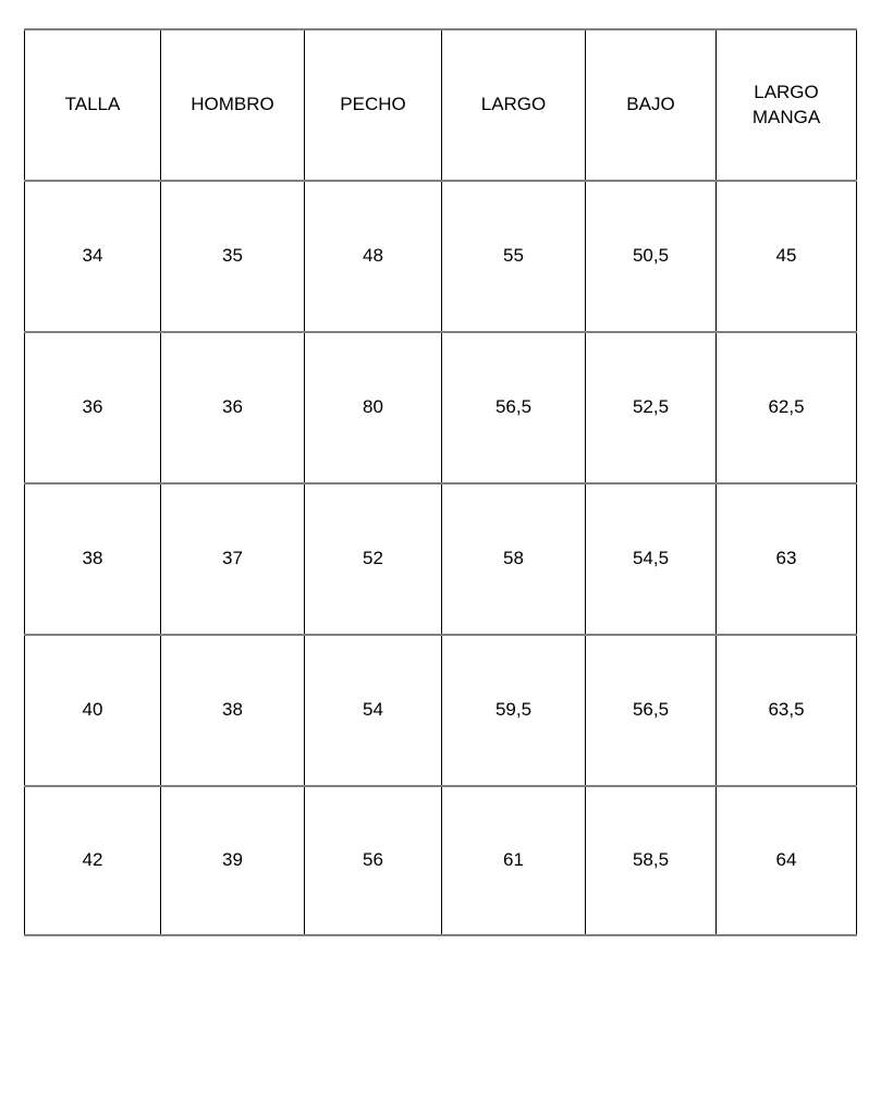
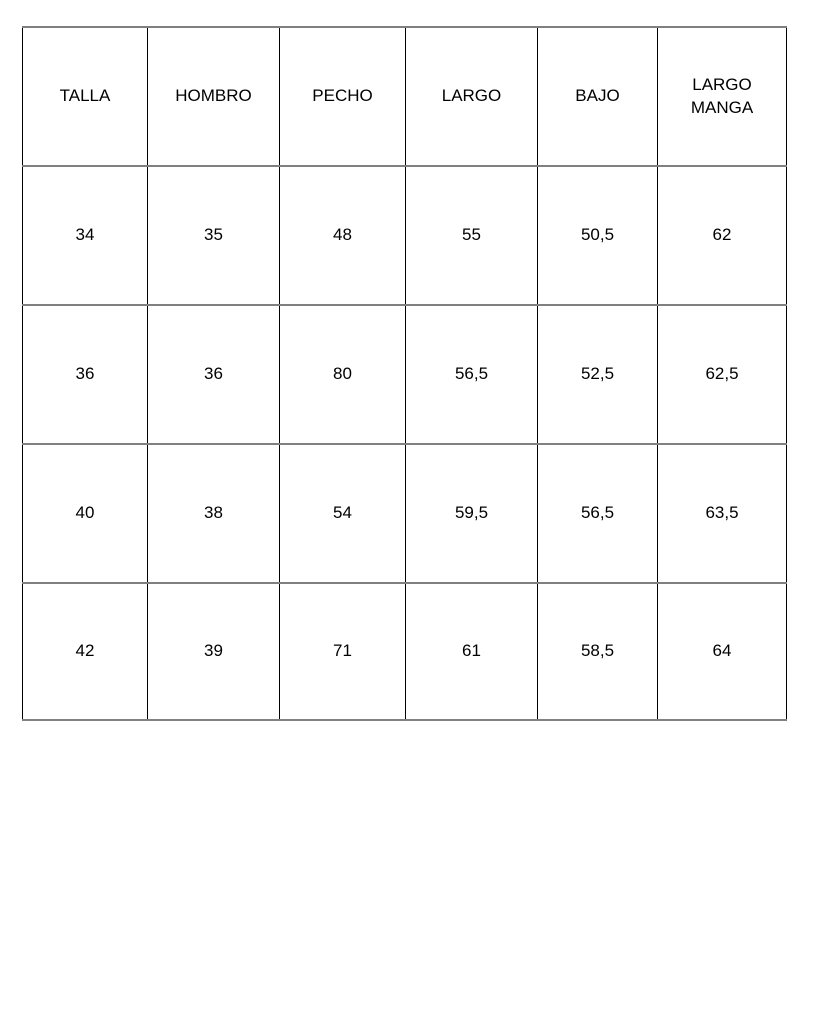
  TALLA	HOMBRO	PECHO	LARGO	BAJO	LARGO MANGA
- 34	35	48	55	50,5	45
+ 34	35	48	55	50,5	62
  36	36	80	56,5	52,5	62,5
- 38	37	52	58	54,5	63
  40	38	54	59,5	56,5	63,5
- 42	39	56	61	58,5	64
+ 42	39	71	61	58,5	64
